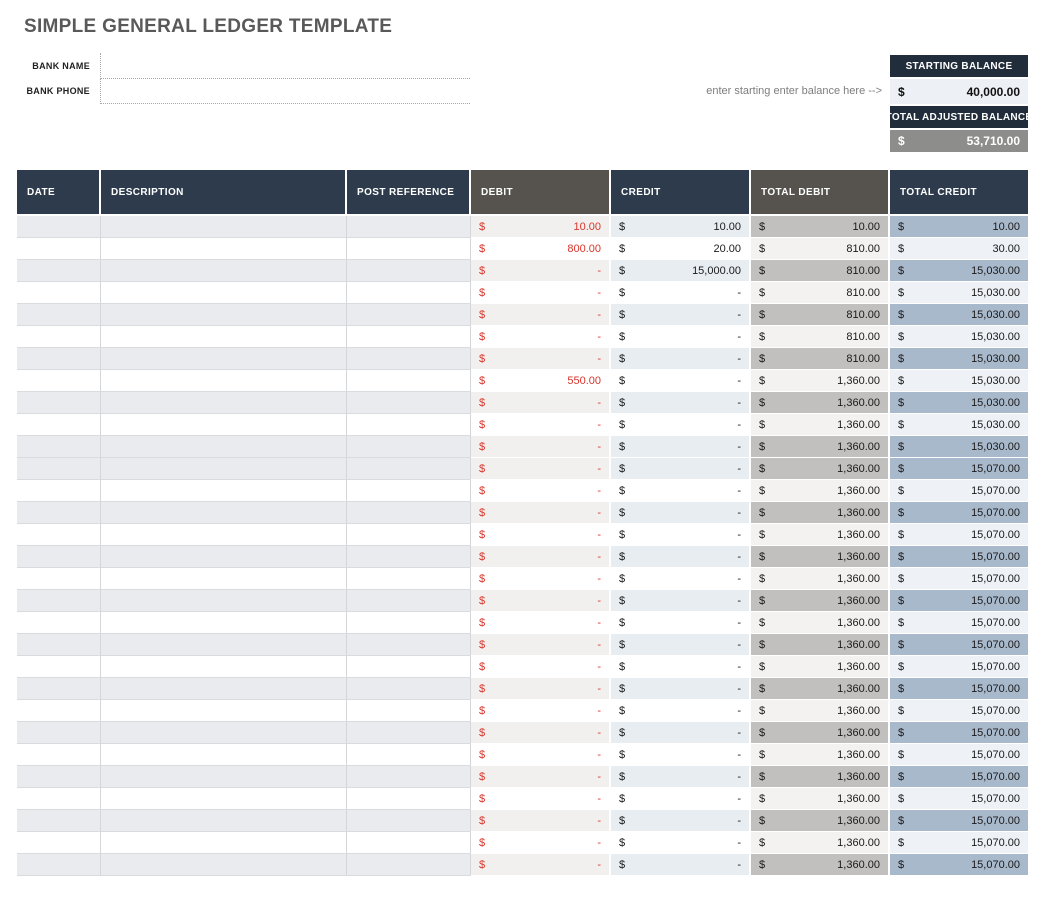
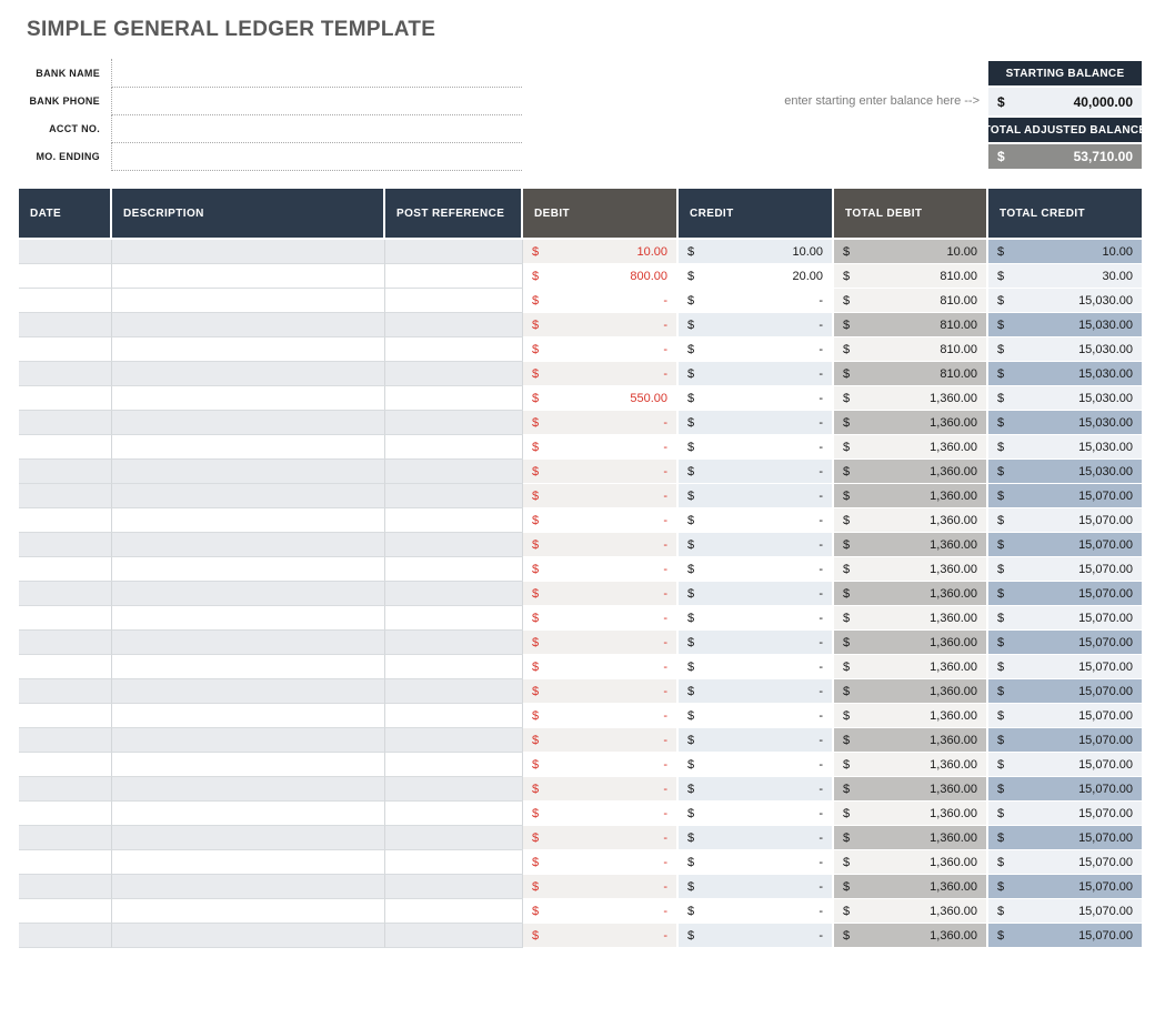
  SIMPLE GENERAL LEDGER TEMPLATE
  BANK NAME
  BANK PHONE
+ ACCT NO.
+ MO. ENDING
  enter starting enter balance here -->
  STARTING BALANCE
  $
  40,000.00
  TOTAL ADJUSTED BALANCE
  $
  53,710.00
  DATE	DESCRIPTION	POST REFERENCE	DEBIT	CREDIT	TOTAL DEBIT	TOTAL CREDIT
  			$ 10.00	$ 10.00	$ 10.00	$ 10.00
  			$ 800.00	$ 20.00	$ 810.00	$ 30.00
- 			$ -	$ 15,000.00	$ 810.00	$ 15,030.00
  			$ -	$ -	$ 810.00	$ 15,030.00
  			$ -	$ -	$ 810.00	$ 15,030.00
  			$ -	$ -	$ 810.00	$ 15,030.00
  			$ -	$ -	$ 810.00	$ 15,030.00
  			$ 550.00	$ -	$ 1,360.00	$ 15,030.00
  			$ -	$ -	$ 1,360.00	$ 15,030.00
  			$ -	$ -	$ 1,360.00	$ 15,030.00
  			$ -	$ -	$ 1,360.00	$ 15,030.00
  			$ -	$ -	$ 1,360.00	$ 15,070.00
  			$ -	$ -	$ 1,360.00	$ 15,070.00
  			$ -	$ -	$ 1,360.00	$ 15,070.00
  			$ -	$ -	$ 1,360.00	$ 15,070.00
  			$ -	$ -	$ 1,360.00	$ 15,070.00
  			$ -	$ -	$ 1,360.00	$ 15,070.00
  			$ -	$ -	$ 1,360.00	$ 15,070.00
  			$ -	$ -	$ 1,360.00	$ 15,070.00
  			$ -	$ -	$ 1,360.00	$ 15,070.00
  			$ -	$ -	$ 1,360.00	$ 15,070.00
  			$ -	$ -	$ 1,360.00	$ 15,070.00
  			$ -	$ -	$ 1,360.00	$ 15,070.00
  			$ -	$ -	$ 1,360.00	$ 15,070.00
  			$ -	$ -	$ 1,360.00	$ 15,070.00
  			$ -	$ -	$ 1,360.00	$ 15,070.00
  			$ -	$ -	$ 1,360.00	$ 15,070.00
  			$ -	$ -	$ 1,360.00	$ 15,070.00
  			$ -	$ -	$ 1,360.00	$ 15,070.00
  			$ -	$ -	$ 1,360.00	$ 15,070.00
